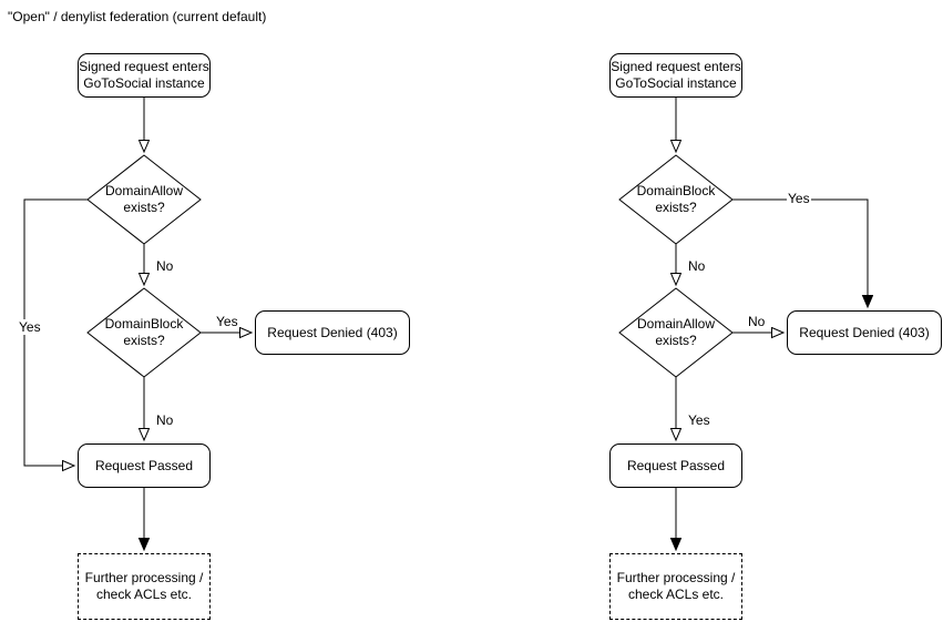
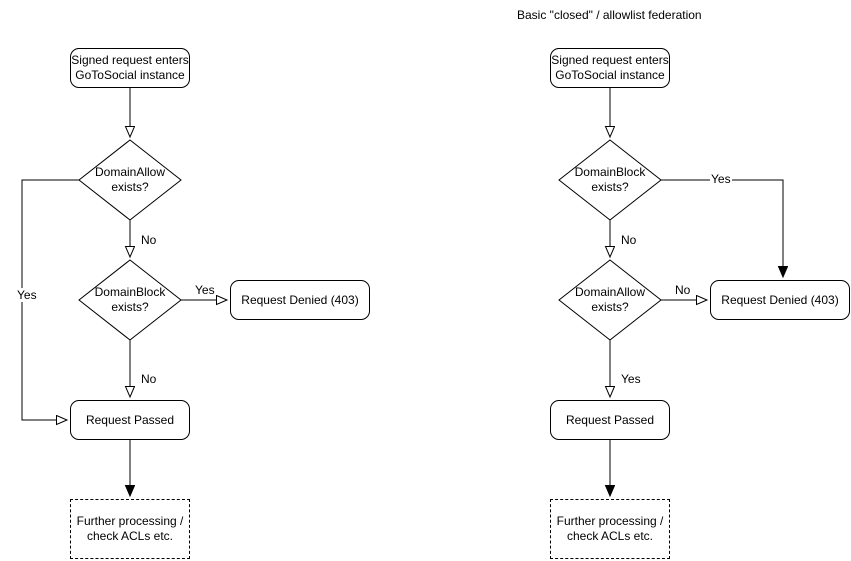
- "Open" / denylist federation (current default)
  Signed request enters
  GoToSocial instance
  DomainAllow
  exists?
  DomainBlock
  exists?
  Request Denied (403)
  Request Passed
  Further processing /
  check ACLs etc.
  No
  Yes
  Yes
  No
+ Basic "closed" / allowlist federation
  Signed request enters
  GoToSocial instance
  DomainBlock
  exists?
  DomainAllow
  exists?
  Request Denied (403)
  Request Passed
  Further processing /
  check ACLs etc.
  No
  Yes
  No
  Yes
